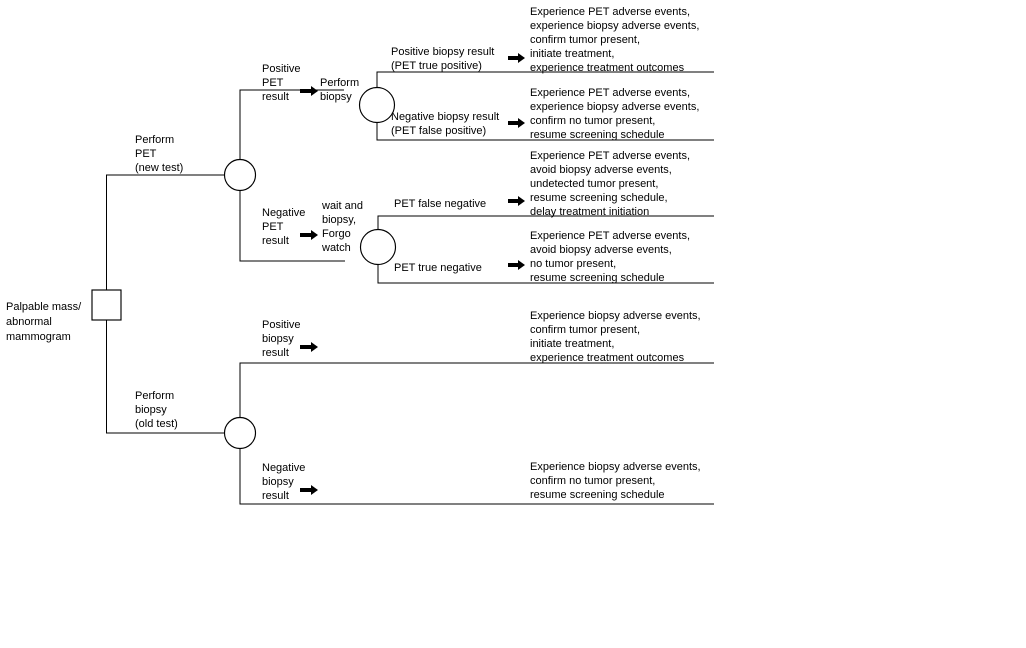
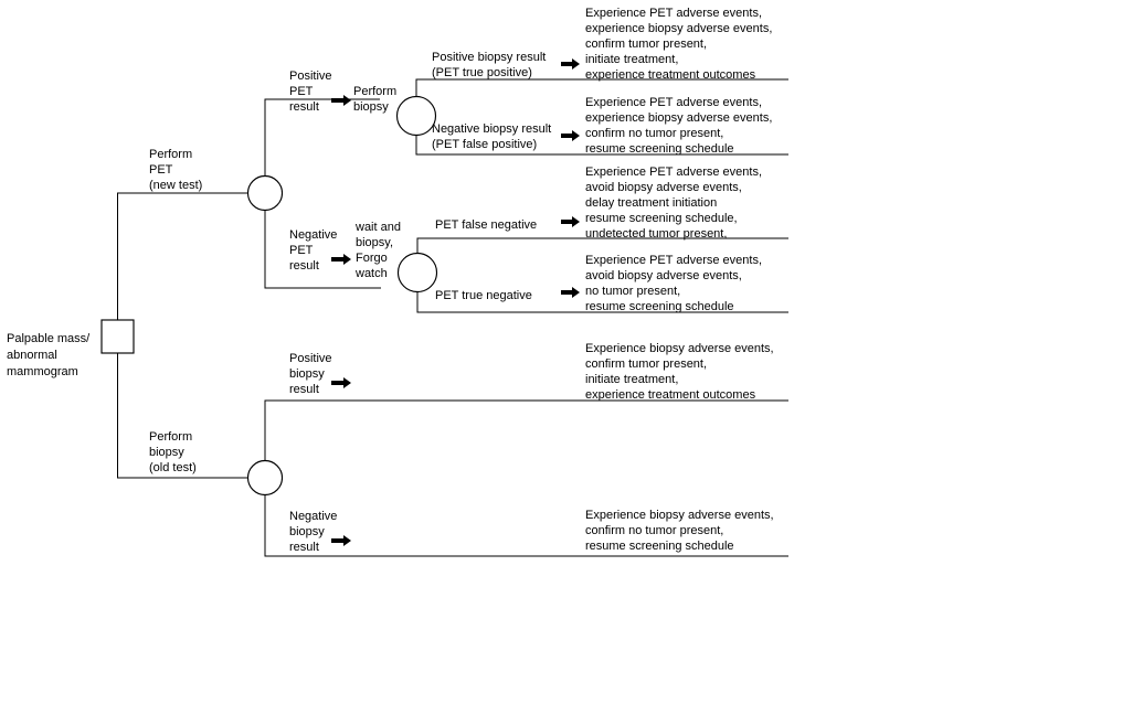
  Palpable mass/
  abnormal
  mammogram
  Perform
  PET
  (new test)
  Perform
  biopsy
  (old test)
  Positive
  PET
  result
  Perform
  biopsy
  Negative
  PET
  result
  wait and
  biopsy,
  Forgo
  watch
  Positive biopsy result
  (PET true positive)
  Negative biopsy result
  (PET false positive)
  PET false negative
  PET true negative
  Positive
  biopsy
  result
  Negative
  biopsy
  result
  Experience PET adverse events,
  experience biopsy adverse events,
  confirm tumor present,
  initiate treatment,
  experience treatment outcomes
  Experience PET adverse events,
  experience biopsy adverse events,
  confirm no tumor present,
  resume screening schedule
  Experience PET adverse events,
  avoid biopsy adverse events,
- undetected tumor present,
+ delay treatment initiation
  resume screening schedule,
- delay treatment initiation
+ undetected tumor present,
  Experience PET adverse events,
  avoid biopsy adverse events,
  no tumor present,
  resume screening schedule
  Experience biopsy adverse events,
  confirm tumor present,
  initiate treatment,
  experience treatment outcomes
  Experience biopsy adverse events,
  confirm no tumor present,
  resume screening schedule
